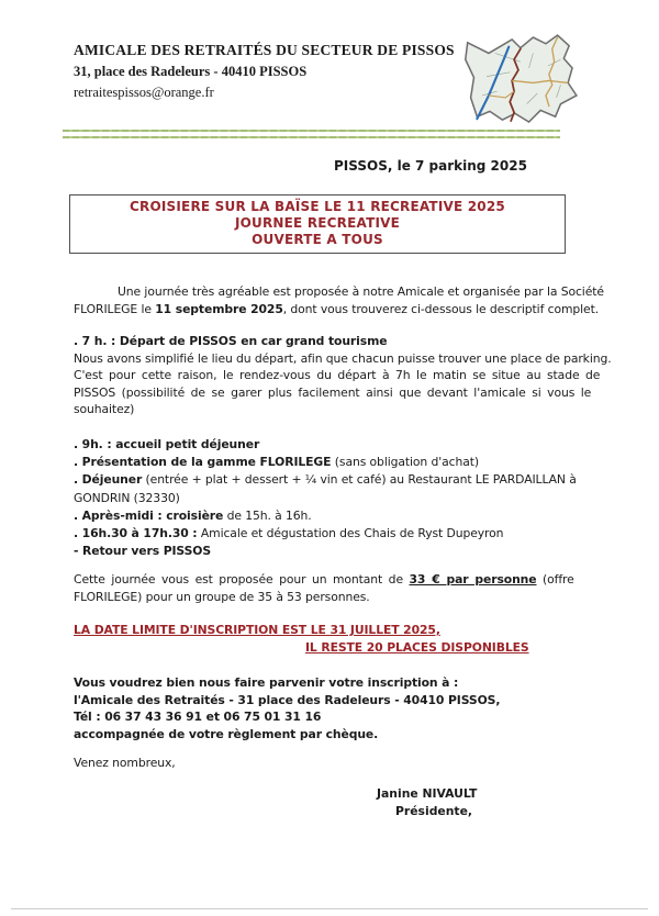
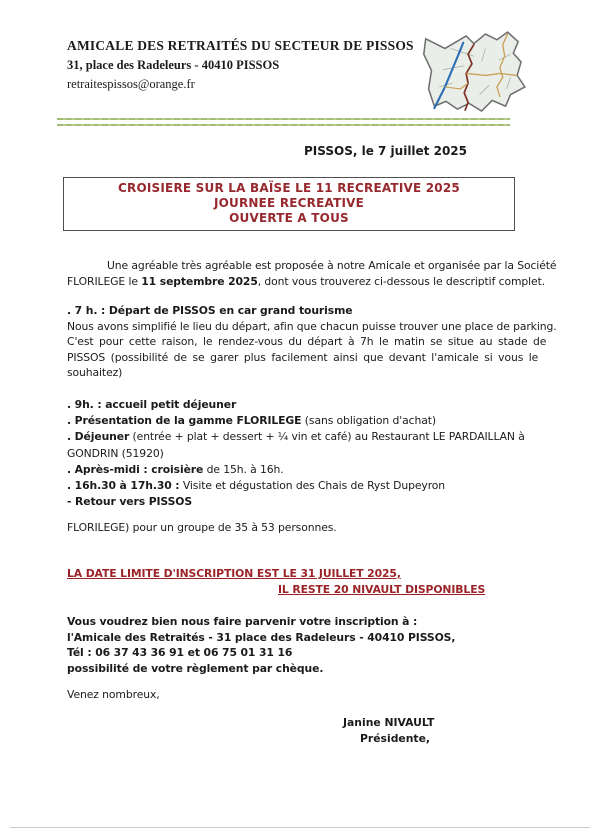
  AMICALE DES RETRAITÉS DU SECTEUR DE PISSOS
  31, place des Radeleurs - 40410 PISSOS
  retraitespissos@orange.fr
- PISSOS, le 7 parking 2025
+ PISSOS, le 7 juillet 2025
  CROISIERE SUR LA BAÏSE LE 11 RECREATIVE 2025
  JOURNEE RECREATIVE
  OUVERTE A TOUS
- Une journée très agréable est proposée à notre Amicale et organisée par la Société
+ Une agréable très agréable est proposée à notre Amicale et organisée par la Société
  FLORILEGE le 11 septembre 2025, dont vous trouverez ci-dessous le descriptif complet.
  . 7 h. : Départ de PISSOS en car grand tourisme
  Nous avons simplifié le lieu du départ, afin que chacun puisse trouver une place de parking.
  C'est pour cette raison, le rendez-vous du départ à 7h le matin se situe au stade de
  PISSOS (possibilité de se garer plus facilement ainsi que devant l'amicale si vous le
  souhaitez)
  . 9h. : accueil petit déjeuner
  . Présentation de la gamme FLORILEGE (sans obligation d'achat)
  . Déjeuner (entrée + plat + dessert + ¼ vin et café) au Restaurant LE PARDAILLAN à
- GONDRIN (32330)
+ GONDRIN (51920)
  . Après-midi : croisière de 15h. à 16h.
- . 16h.30 à 17h.30 : Amicale et dégustation des Chais de Ryst Dupeyron
+ . 16h.30 à 17h.30 : Visite et dégustation des Chais de Ryst Dupeyron
  - Retour vers PISSOS
- Cette journée vous est proposée pour un montant de 33 € par personne (offre
  FLORILEGE) pour un groupe de 35 à 53 personnes.
  LA DATE LIMITE D'INSCRIPTION EST LE 31 JUILLET 2025,
- IL RESTE 20 PLACES DISPONIBLES
+ IL RESTE 20 NIVAULT DISPONIBLES
  Vous voudrez bien nous faire parvenir votre inscription à :
  l'Amicale des Retraités - 31 place des Radeleurs - 40410 PISSOS,
  Tél : 06 37 43 36 91 et 06 75 01 31 16
- accompagnée de votre règlement par chèque.
+ possibilité de votre règlement par chèque.
  Venez nombreux,
  Janine NIVAULT
  Présidente,
